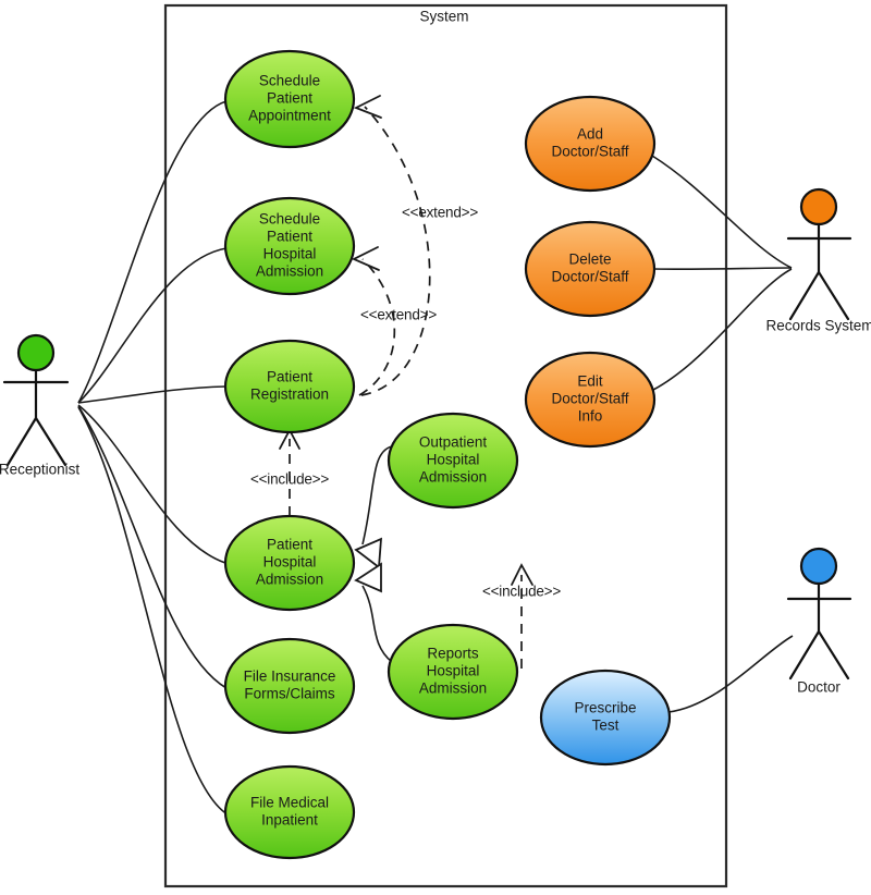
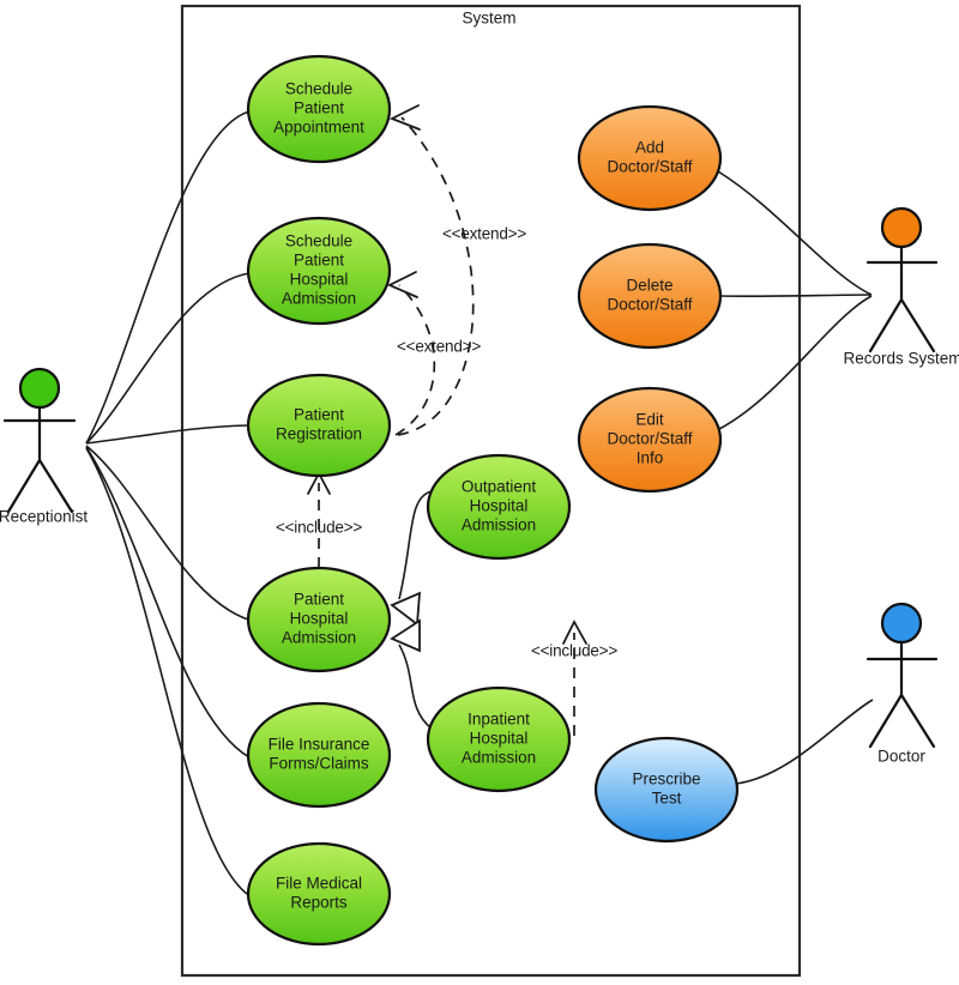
  System
  Schedule
  Patient
  Appointment
  Schedule
  Patient
  Hospital
  Admission
  Patient
  Registration
  Patient
  Hospital
  Admission
  File Insurance
  Forms/Claims
  File Medical
- Inpatient
+ Reports
  Outpatient
  Hospital
  Admission
- Reports
+ Inpatient
  Hospital
  Admission
  Add
  Doctor/Staff
  Delete
  Doctor/Staff
  Edit
  Doctor/Staff
  Info
  Prescribe
  Test
  <<extend>>
  <<extend>>
  <<include>>
  <<include>>
  Receptionist
  Records System
  Doctor
